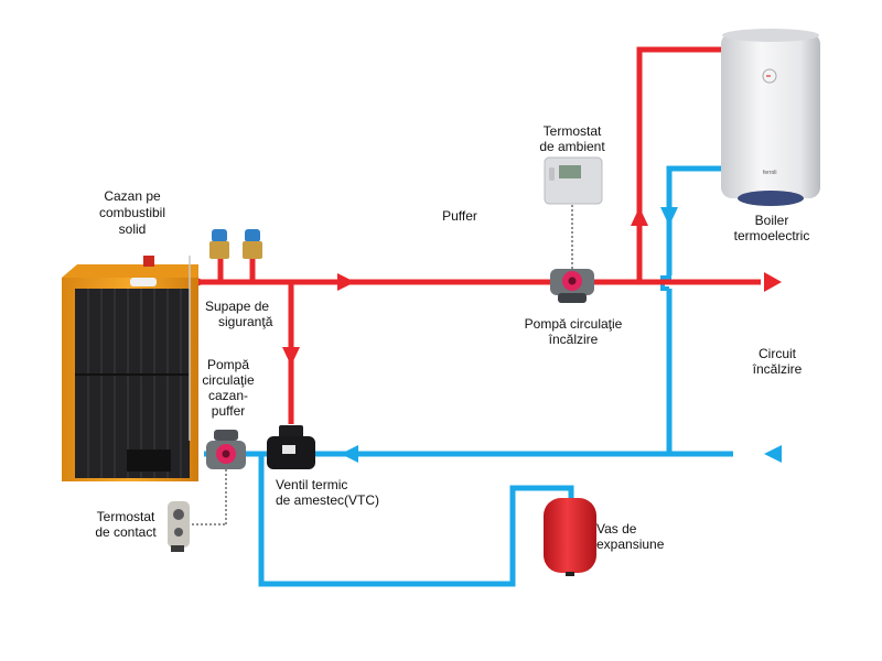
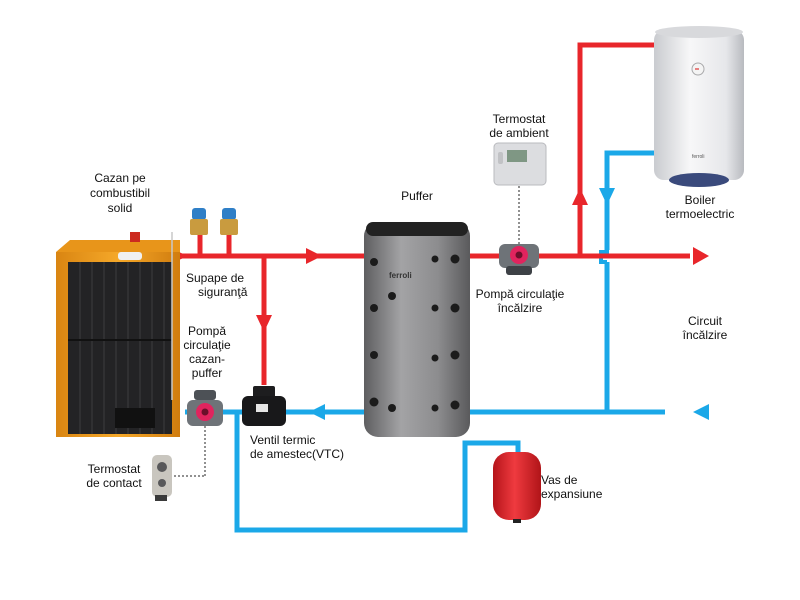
+ ferroli
  Cazan pe
  combustibil
  solid
  Supape de
  siguranţă
  Pompă
  circulaţie
  cazan-
  puffer
  Ventil termic
  de amestec(VTC)
  Termostat
  de contact
  Puffer
  Termostat
  de ambient
  Pompă circulaţie
  încălzire
  Boiler
  termoelectric
  Circuit
  încălzire
  Vas de
  expansiune
